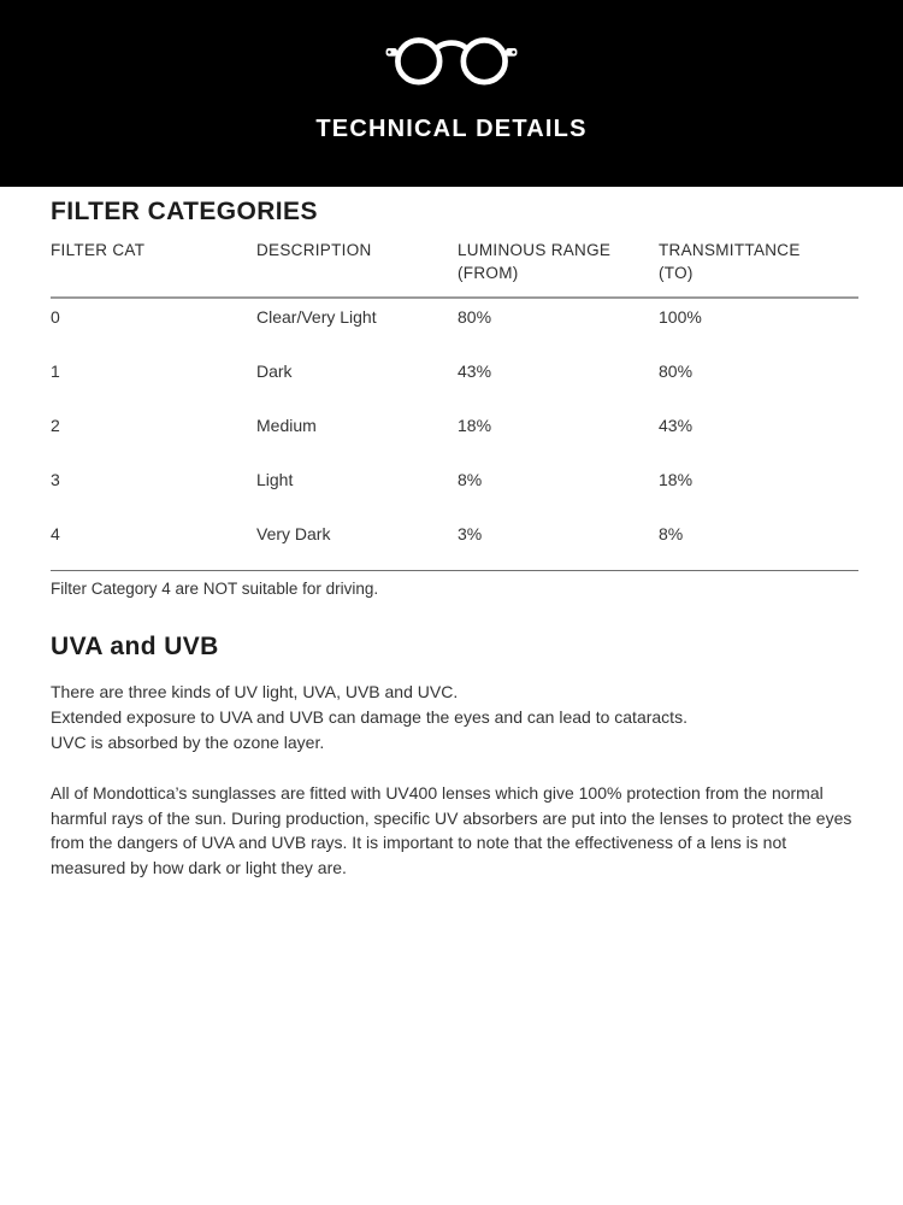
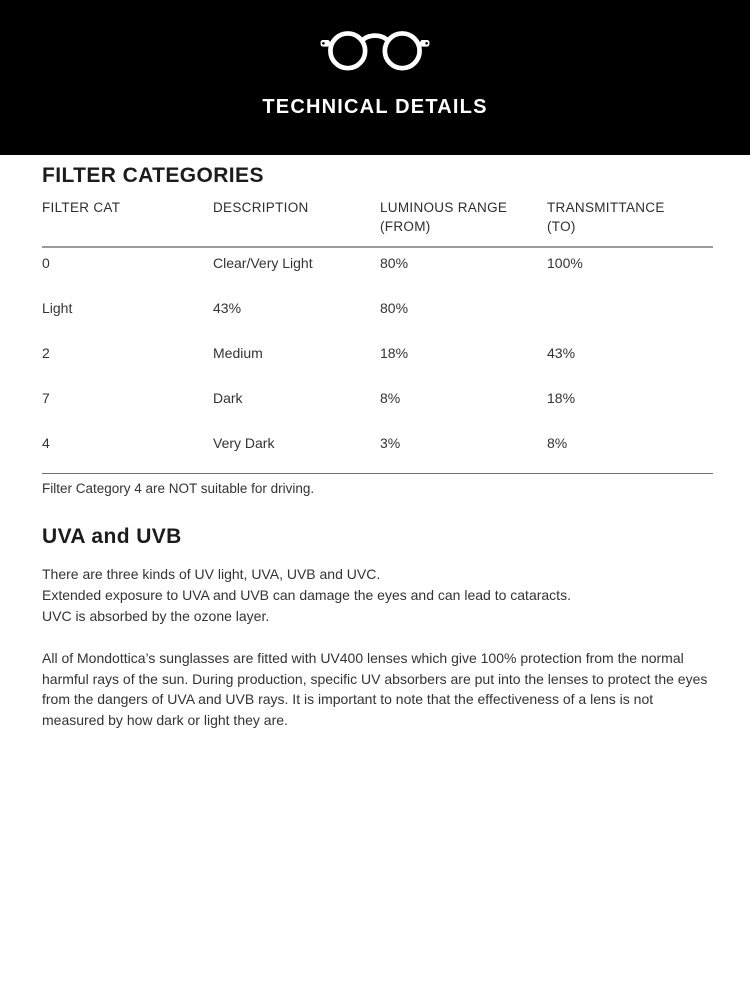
  TECHNICAL DETAILS
  FILTER CATEGORIES
  FILTER CAT
  DESCRIPTION
  LUMINOUS RANGE (FROM)
  TRANSMITTANCE (TO)
  0
  Clear/Very Light
  80%
  100%
- 1
- Dark
+ Light
  43%
  80%
  2
  Medium
  18%
  43%
- 3
+ 7
- Light
+ Dark
  8%
  18%
  4
  Very Dark
  3%
  8%
  Filter Category 4 are NOT suitable for driving.
  UVA and UVB
  There are three kinds of UV light, UVA, UVB and UVC.
  Extended exposure to UVA and UVB can damage the eyes and can lead to cataracts.
  UVC is absorbed by the ozone layer.
  All of Mondottica’s sunglasses are fitted with UV400 lenses which give 100% protection from the normal harmful rays of the sun. During production, specific UV absorbers are put into the lenses to protect the eyes from the dangers of UVA and UVB rays. It is important to note that the effectiveness of a lens is not measured by how dark or light they are.
